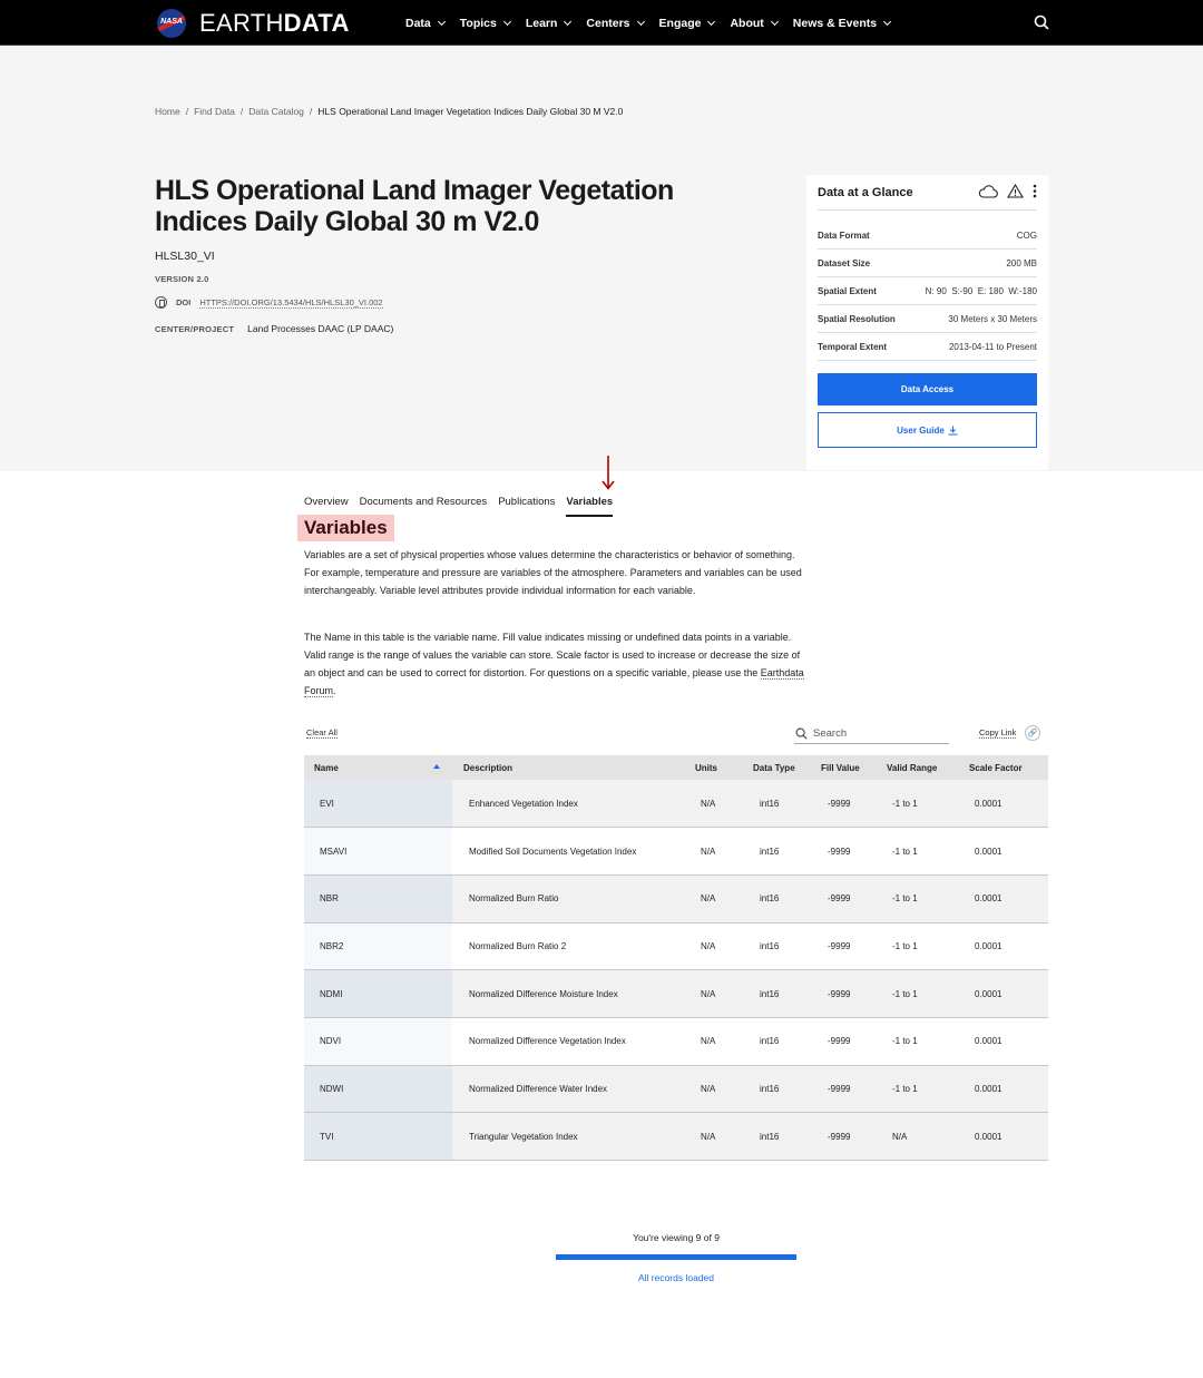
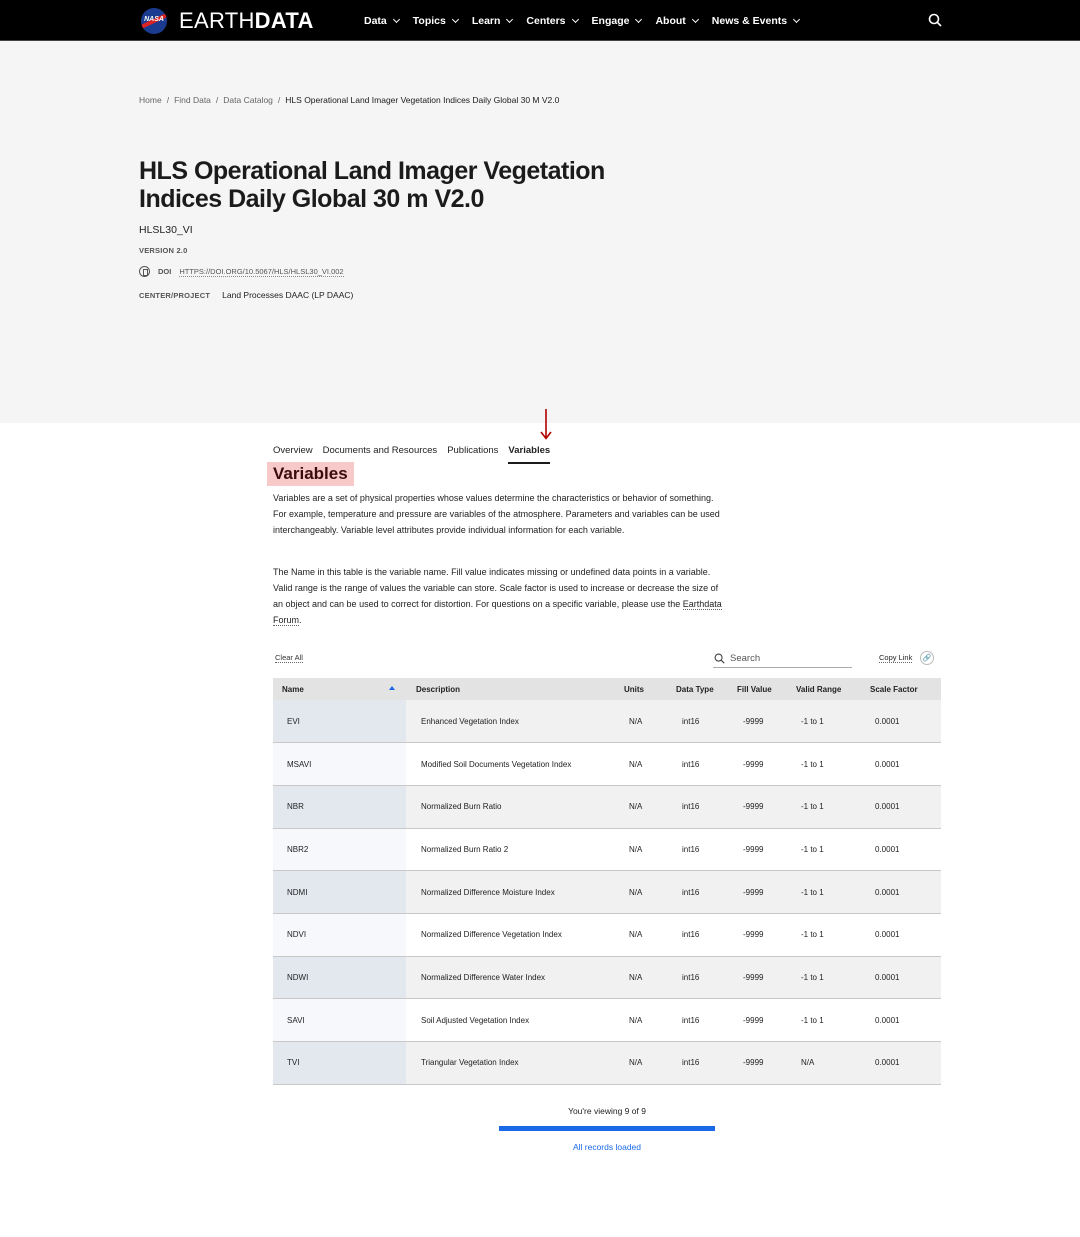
  EARTHDATA
  Data
  Topics
  Learn
  Centers
  Engage
  About
  News & Events
  Home
  /
  Find Data
  /
  Data Catalog
  /
  HLS Operational Land Imager Vegetation Indices Daily Global 30 M V2.0
  HLS Operational Land Imager Vegetation Indices Daily Global 30 m V2.0
  HLSL30_VI
  VERSION 2.0
  DOI
- HTTPS://DOI.ORG/13.5434/HLS/HLSL30_VI.002
+ HTTPS://DOI.ORG/10.5067/HLS/HLSL30_VI.002
  CENTER/PROJECT
  Land Processes DAAC (LP DAAC)
- Data at a Glance
- Data Format
- COG
- Dataset Size
- 200 MB
- Spatial Extent
- N: 90 S:-90 E: 180 W:-180
- Spatial Resolution
- 30 Meters x 30 Meters
- Temporal Extent
- 2013-04-11 to Present
- Data Access
- User Guide
  Overview
  Documents and Resources
  Publications
  Variables
  Variables
  Variables are a set of physical properties whose values determine the characteristics or behavior of something. For example, temperature and pressure are variables of the atmosphere. Parameters and variables can be used interchangeably. Variable level attributes provide individual information for each variable.
  The Name in this table is the variable name. Fill value indicates missing or undefined data points in a variable. Valid range is the range of values the variable can store. Scale factor is used to increase or decrease the size of an object and can be used to correct for distortion. For questions on a specific variable, please use the Earthdata Forum.
  Clear All
  Search
  Copy Link
  Name	Description	Units	Data Type	Fill Value	Valid Range	Scale Factor
  EVI	Enhanced Vegetation Index	N/A	int16	-9999	-1 to 1	0.0001
  MSAVI	Modified Soil Documents Vegetation Index	N/A	int16	-9999	-1 to 1	0.0001
  NBR	Normalized Burn Ratio	N/A	int16	-9999	-1 to 1	0.0001
  NBR2	Normalized Burn Ratio 2	N/A	int16	-9999	-1 to 1	0.0001
  NDMI	Normalized Difference Moisture Index	N/A	int16	-9999	-1 to 1	0.0001
  NDVI	Normalized Difference Vegetation Index	N/A	int16	-9999	-1 to 1	0.0001
  NDWI	Normalized Difference Water Index	N/A	int16	-9999	-1 to 1	0.0001
+ SAVI	Soil Adjusted Vegetation Index	N/A	int16	-9999	-1 to 1	0.0001
  TVI	Triangular Vegetation Index	N/A	int16	-9999	N/A	0.0001
  You're viewing 9 of 9
  All records loaded
